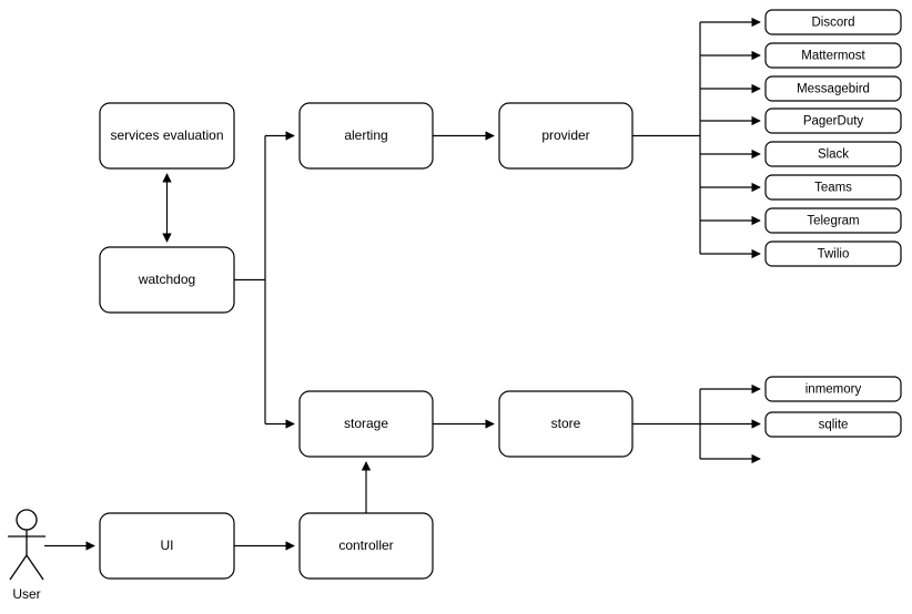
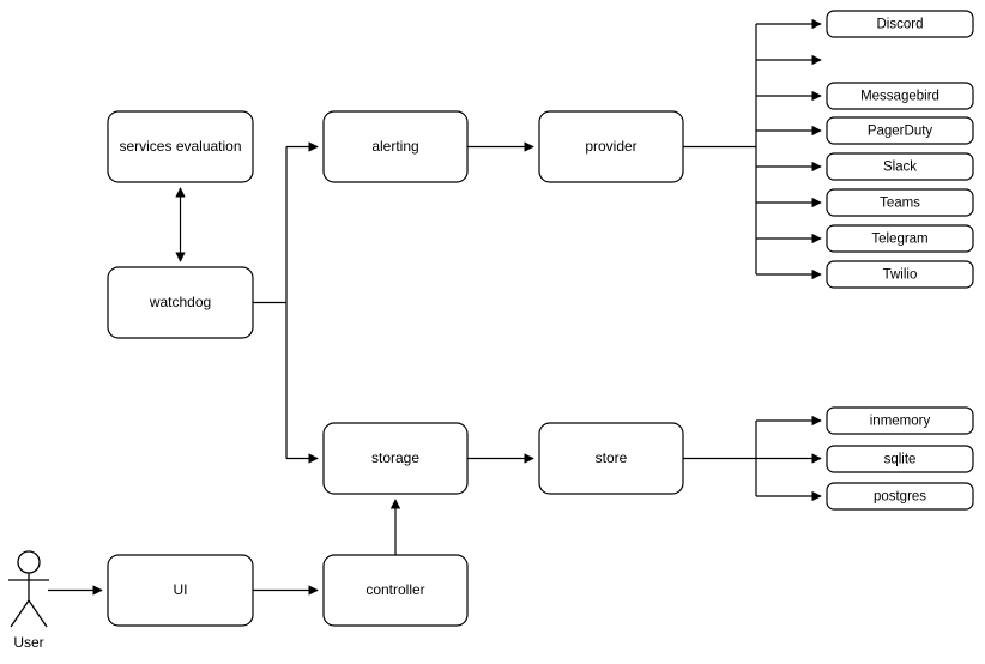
  User
  services evaluation
  watchdog
  alerting
  provider
  storage
  store
  UI
  controller
  Discord
- Mattermost
  Messagebird
  PagerDuty
  Slack
  Teams
  Telegram
  Twilio
  inmemory
  sqlite
+ postgres
